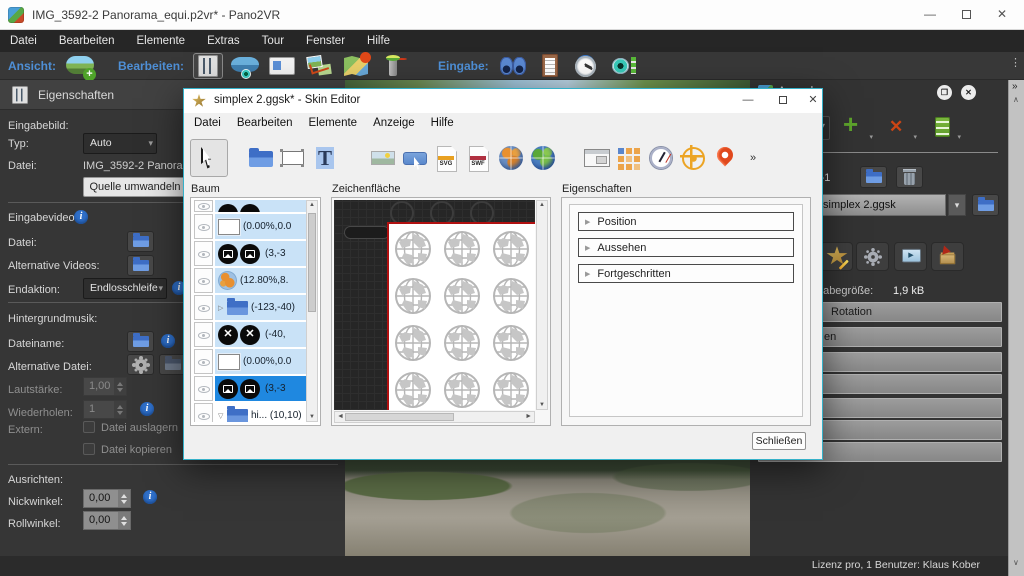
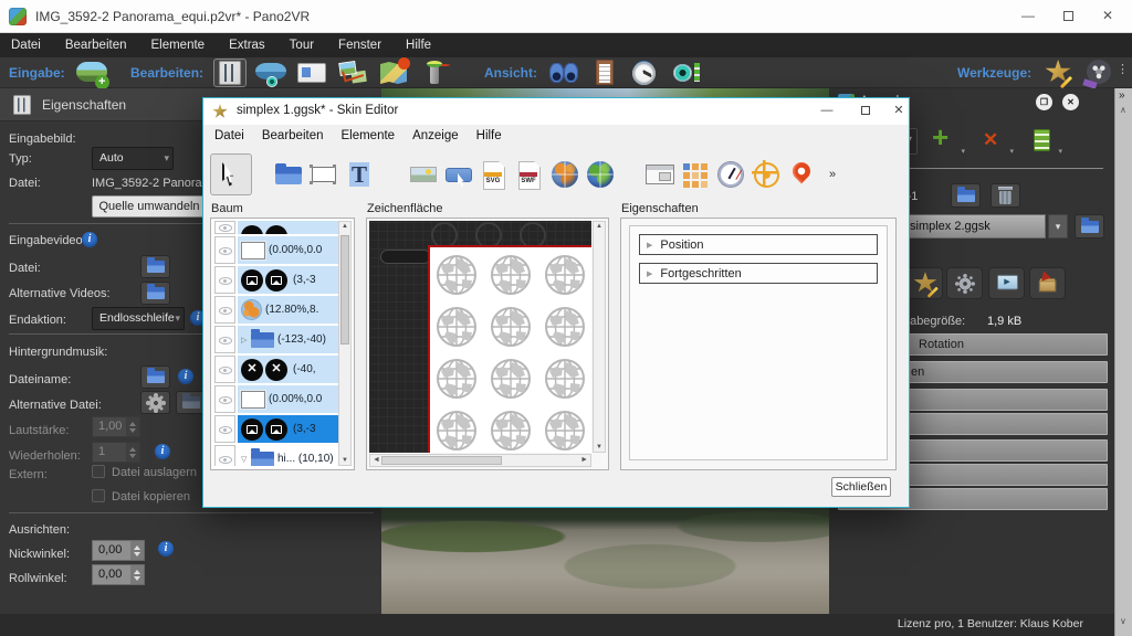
  IMG_3592-2 Panorama_equi.p2vr* - Pano2VR
  —
  ✕
  Datei
  Bearbeiten
  Elemente
  Extras
  Tour
  Fenster
  Hilfe
- Ansicht:
+ Eingabe:
  Bearbeiten:
- Eingabe:
+ Ansicht:
+ Werkzeuge:
  ⋮
  Eigenschaften
  Eingabebild:
  Typ:
  Auto
  Datei:
  IMG_3592-2 Panora
  Quelle umwandeln
  Eingabevideo
  Datei:
  Alternative Videos:
  Endaktion:
  Endlosschleife
  Hintergrundmusik:
  Dateiname:
  Alternative Datei:
  Lautstärke:
  1,00
  Wiederholen:
  1
  Extern:
  Datei auslagern
  Datei kopieren
  Ausrichten:
  Nickwinkel:
  0,00
  Rollwinkel:
  0,00
  ❐
  ✕
  simplex 2.ggsk
  ▾
  1,9 kB
  Rotation
  en
  »
  ∧
  ∨
  Lizenz pro, 1 Benutzer: Klaus Kober
- simplex 2.ggsk* - Skin Editor
+ simplex 1.ggsk* - Skin Editor
  —
  ✕
  Datei
  Bearbeiten
  Elemente
  Anzeige
  Hilfe
  »
  Baum
  Zeichenfläche
  Eigenschaften
  (0.00%,0.0
  (3,-3
  (12.80%,8.
  (-123,-40)
  ✕
  ✕
  (-40,
  (0.00%,0.0
  (3,-3
  hi... (10,10)
  Position
- Aussehen
  Fortgeschritten
  Schließen
